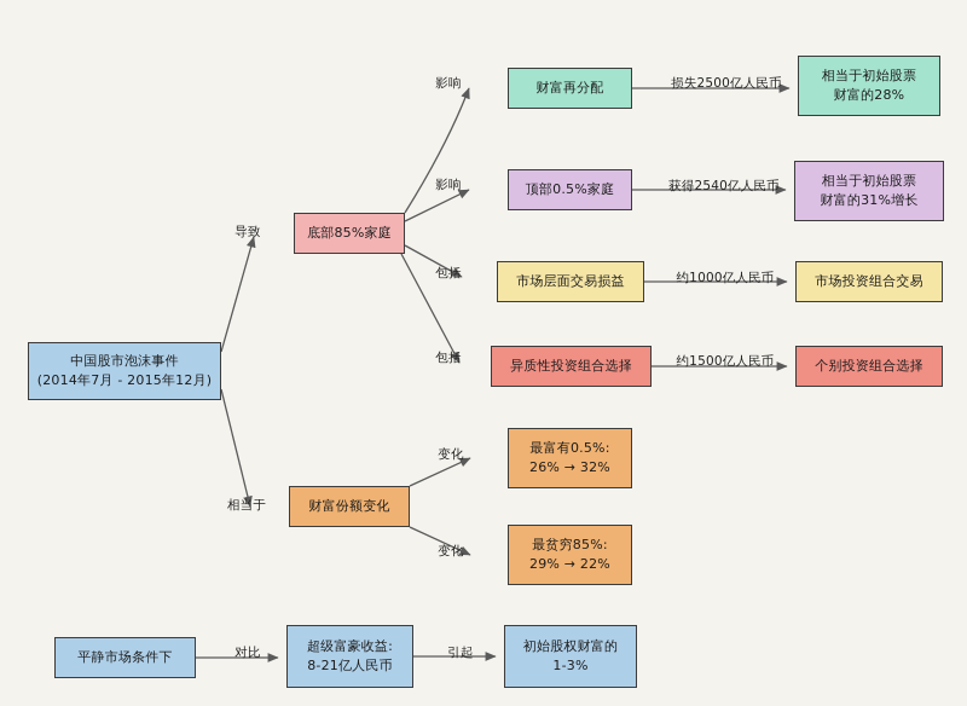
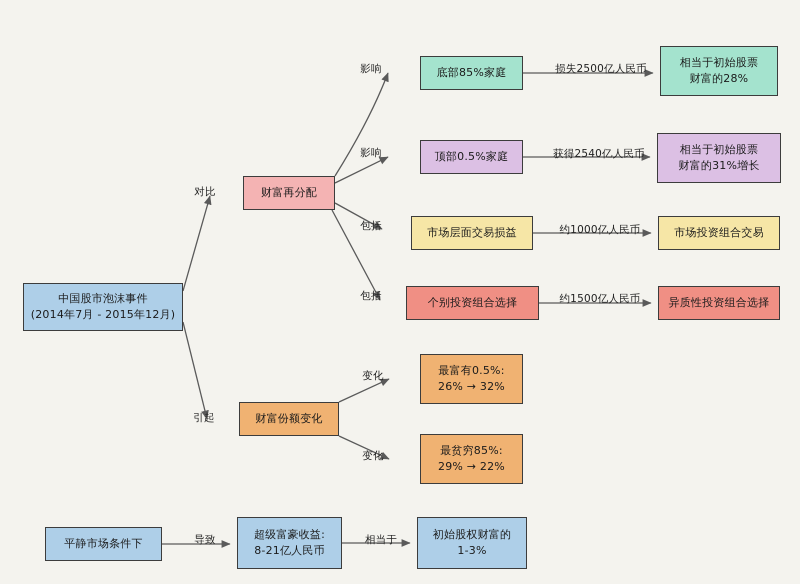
  中国股市泡沫事件
  (2014年7月 - 2015年12月)
- 底部85%家庭
+ 财富再分配
  财富份额变化
- 财富再分配
+ 底部85%家庭
  顶部0.5%家庭
  市场层面交易损益
- 异质性投资组合选择
+ 个别投资组合选择
  相当于初始股票
  财富的28%
  相当于初始股票
  财富的31%增长
  市场投资组合交易
- 个别投资组合选择
+ 异质性投资组合选择
  最富有0.5%:
  26% → 32%
  最贫穷85%:
  29% → 22%
  平静市场条件下
  超级富豪收益:
  8-21亿人民币
  初始股权财富的
  1-3%
- 导致
+ 对比
- 相当于
+ 引起
  影响
  影响
  包括
  包括
  损失2500亿人民币
  获得2540亿人民币
  约1000亿人民币
  约1500亿人民币
  变化
  变化
- 对比
+ 导致
- 引起
+ 相当于
